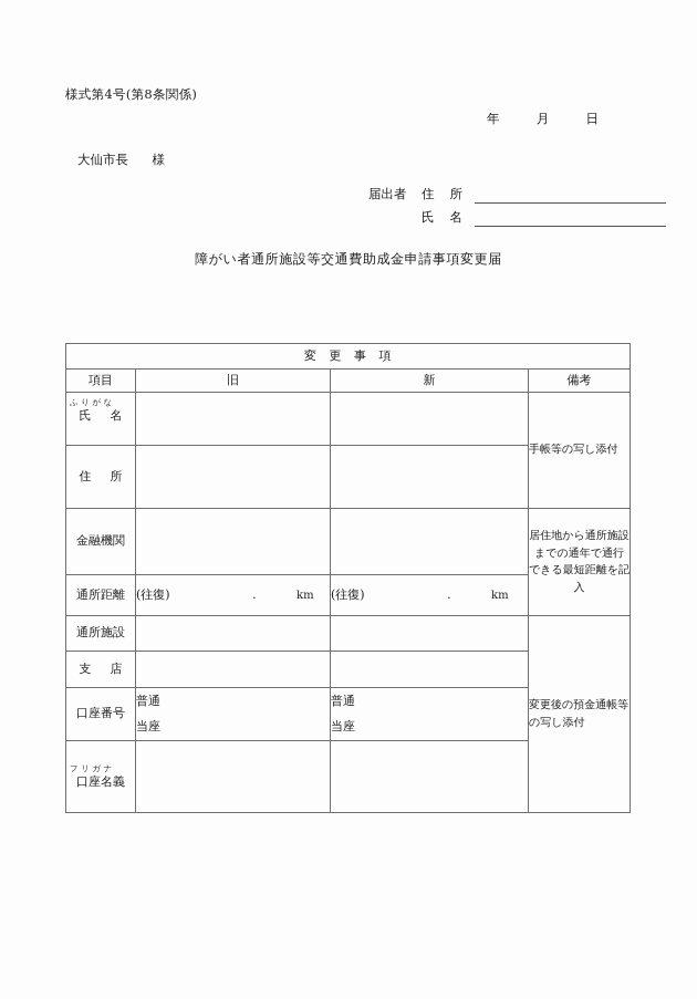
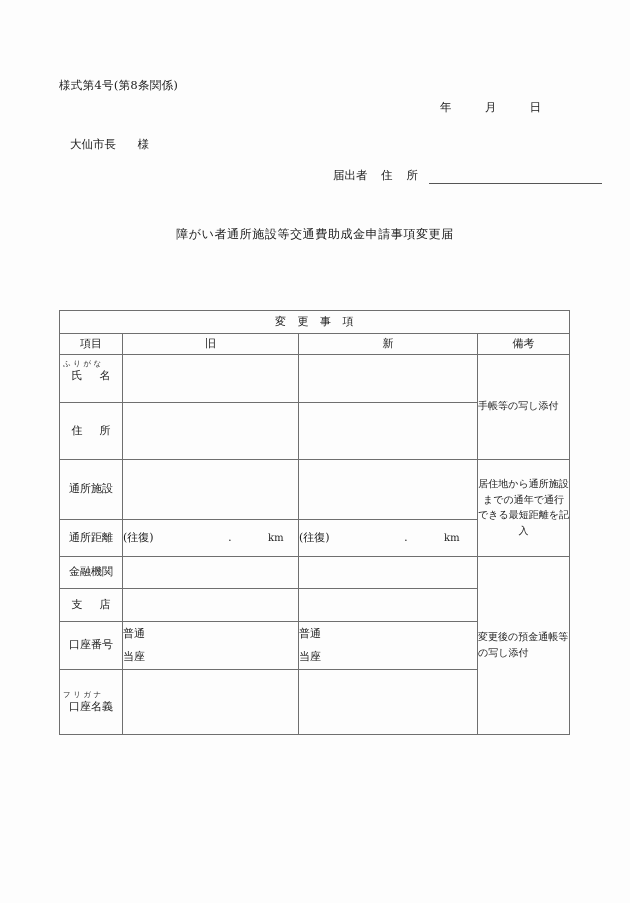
  様式第4号(第8条関係)
  年 月 日
  大仙市長 様
  届出者
  住 所
- 氏 名
  障がい者通所施設等交通費助成金申請事項変更届
  変 更 事 項
  項目	旧	新	備考
  ふりがな 氏 名			手帳等の写し添付
  住 所
- 金融機関			居住地から通所施設までの通年で通行できる最短距離を記入
+ 通所施設			居住地から通所施設までの通年で通行できる最短距離を記入
  通所距離	(往復) . km	(往復) . km
- 通所施設			変更後の預金通帳等の写し添付
+ 金融機関			変更後の預金通帳等の写し添付
  支 店
  口座番号	普通 当座	普通 当座
  フリガナ 口座名義
